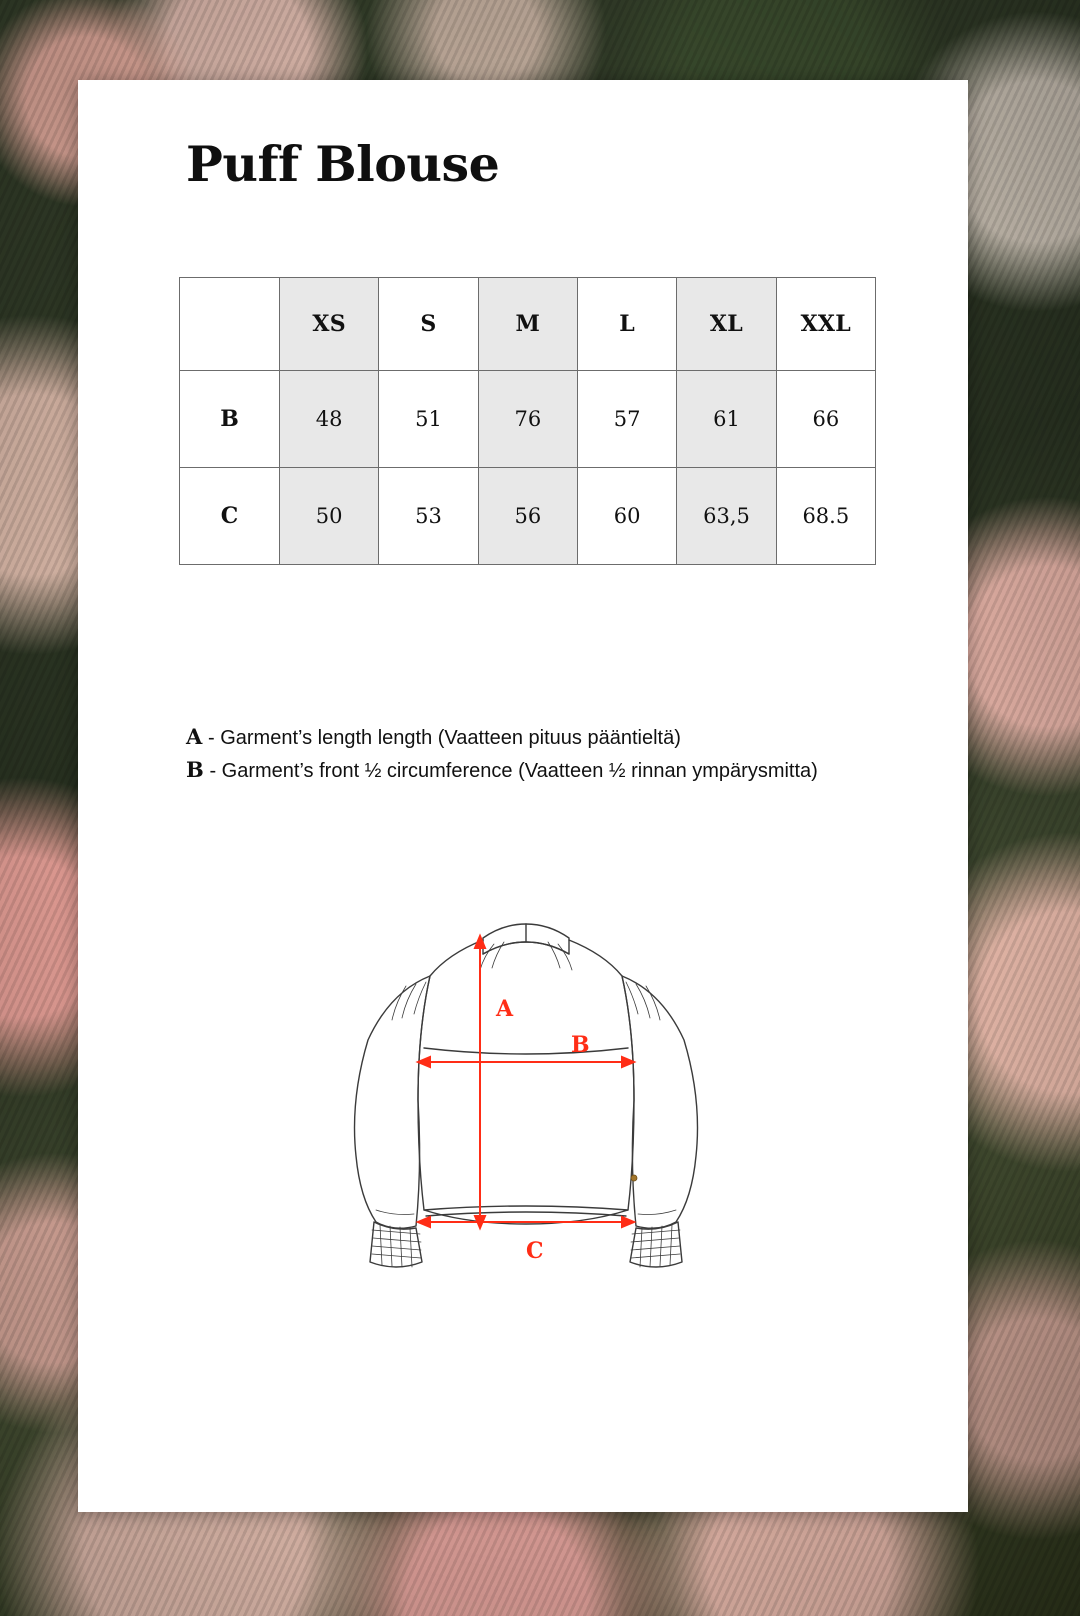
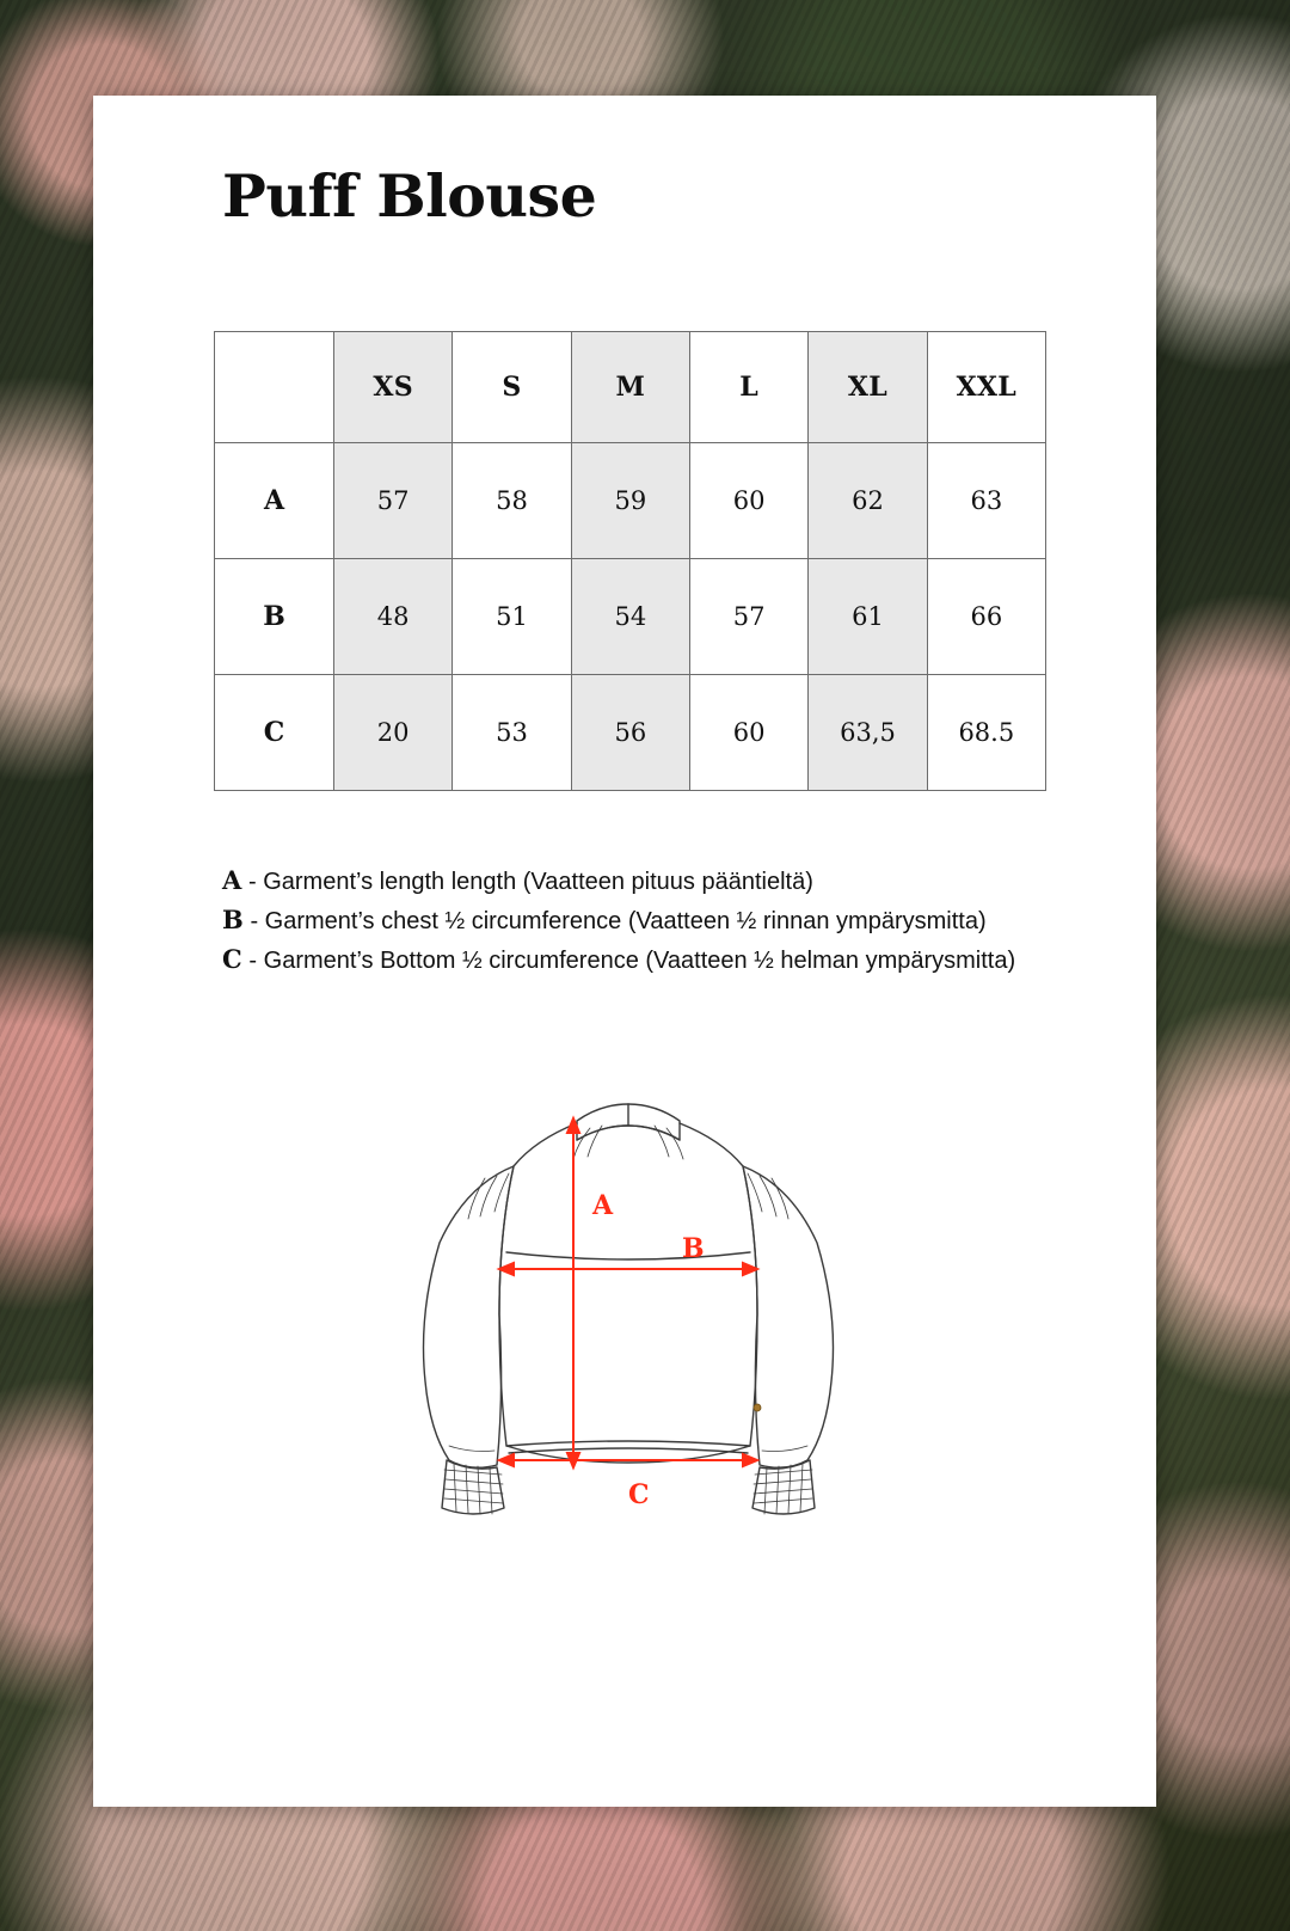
  Puff Blouse
  	XS	S	M	L	XL	XXL
+ A	57	58	59	60	62	63
- B	48	51	76	57	61	66
+ B	48	51	54	57	61	66
- C	50	53	56	60	63,5	68.5
+ C	20	53	56	60	63,5	68.5
  A - Garment’s length length (Vaatteen pituus pääntieltä)
- B - Garment’s front ½ circumference (Vaatteen ½ rinnan ympärysmitta)
+ B - Garment’s chest ½ circumference (Vaatteen ½ rinnan ympärysmitta)
+ C - Garment’s Bottom ½ circumference (Vaatteen ½ helman ympärysmitta)
  A
  B
  C
